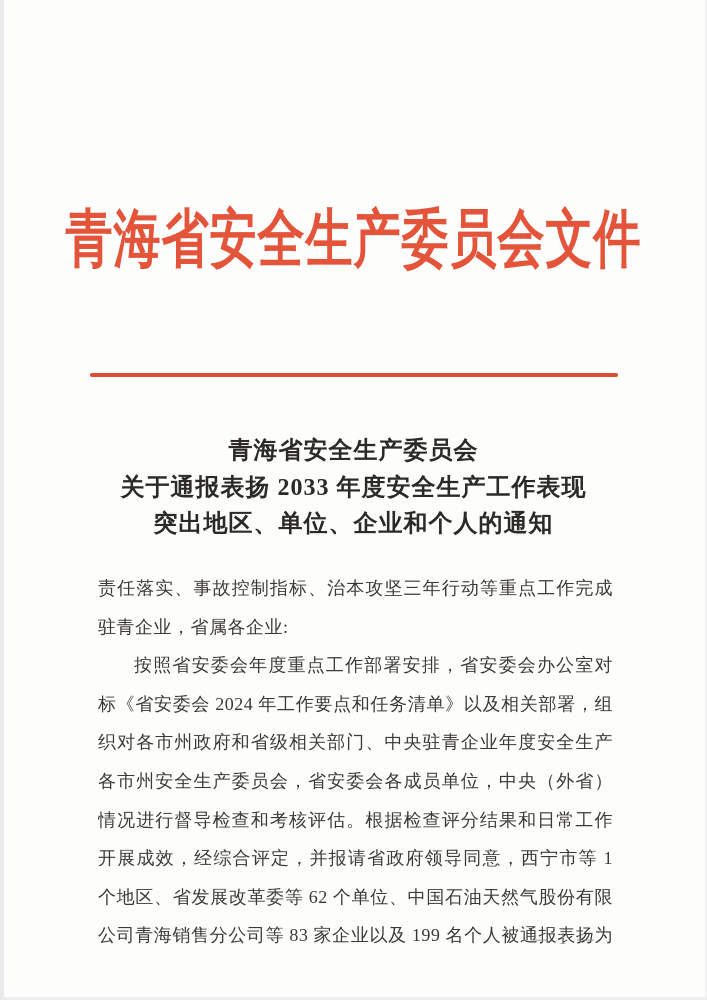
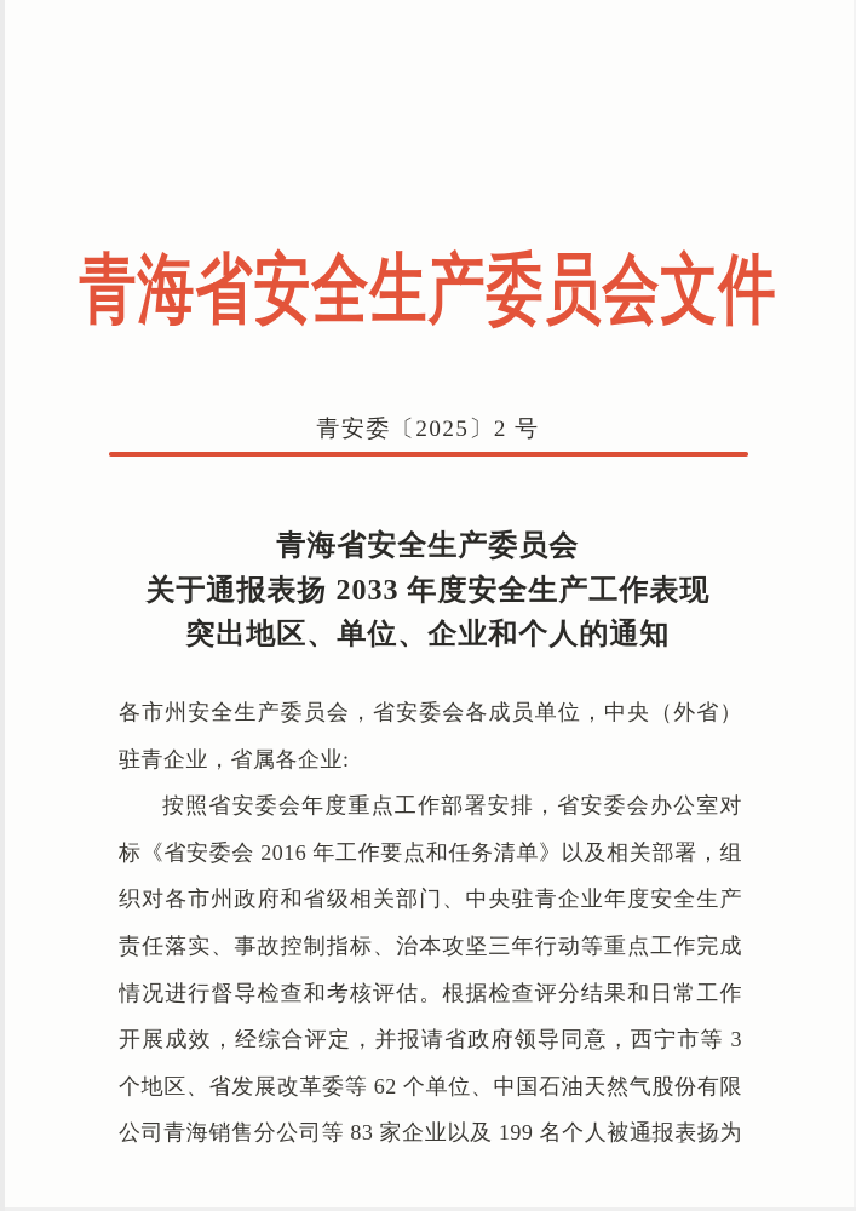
  青海省安全生产委员会文件
+ 青安委〔2025〕2 号
  青海省安全生产委员会
  关于通报表扬 2033 年度安全生产工作表现
  突出地区、单位、企业和个人的通知
- 责任落实、事故控制指标、治本攻坚三年行动等重点工作完成
+ 各市州安全生产委员会，省安委会各成员单位，中央（外省）
  驻青企业，省属各企业:
  按照省安委会年度重点工作部署安排，省安委会办公室对
- 标《省安委会 2024 年工作要点和任务清单》以及相关部署，组
+ 标《省安委会 2016 年工作要点和任务清单》以及相关部署，组
  织对各市州政府和省级相关部门、中央驻青企业年度安全生产
- 各市州安全生产委员会，省安委会各成员单位，中央（外省）
+ 责任落实、事故控制指标、治本攻坚三年行动等重点工作完成
  情况进行督导检查和考核评估。根据检查评分结果和日常工作
- 开展成效，经综合评定，并报请省政府领导同意，西宁市等 1
+ 开展成效，经综合评定，并报请省政府领导同意，西宁市等 3
  个地区、省发展改革委等 62 个单位、中国石油天然气股份有限
  公司青海销售分公司等 83 家企业以及 199 名个人被通报表扬为
  — 1 —
